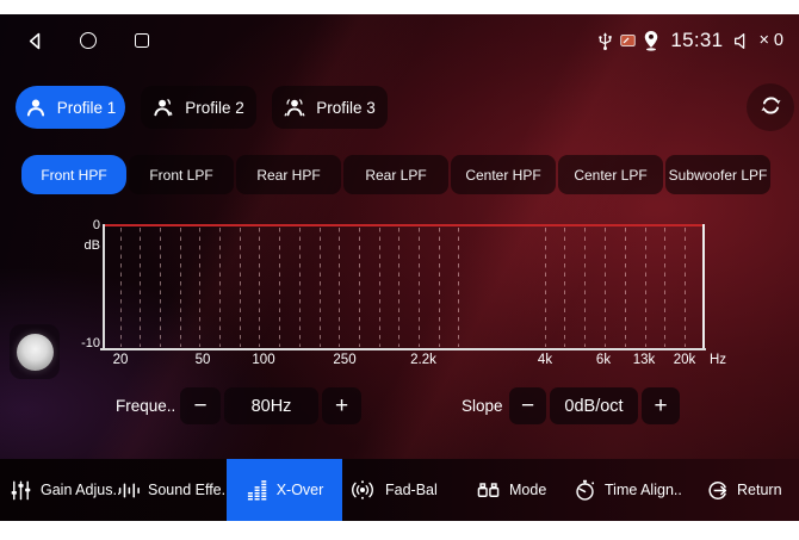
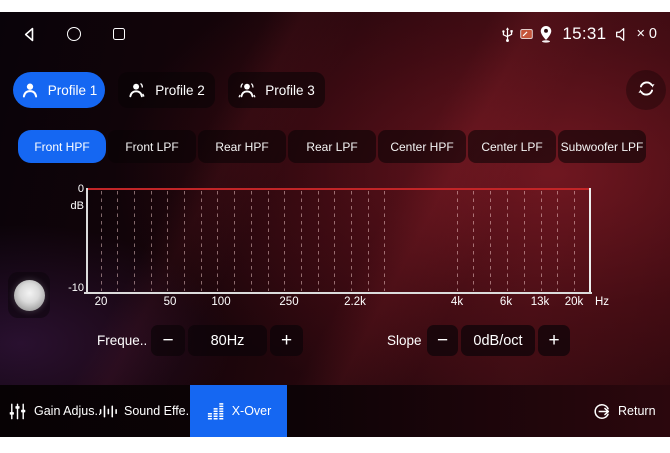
  15:31
  × 0
  Profile 1
  Profile 2
  Profile 3
  Front HPF
  Front LPF
  Rear HPF
  Rear LPF
  Center HPF
  Center LPF
  Subwoofer LPF
  0
  dB
  -10
  20
  50
  100
  250
  2.2k
  4k
  6k
  13k
  20k
  Hz
  Freque..
  −
  80Hz
  +
  Slope
  −
  0dB/oct
  +
  Gain Adjus..
  Sound Effe.
  X-Over
- Fad-Bal
- Mode
- Time Align..
  Return
